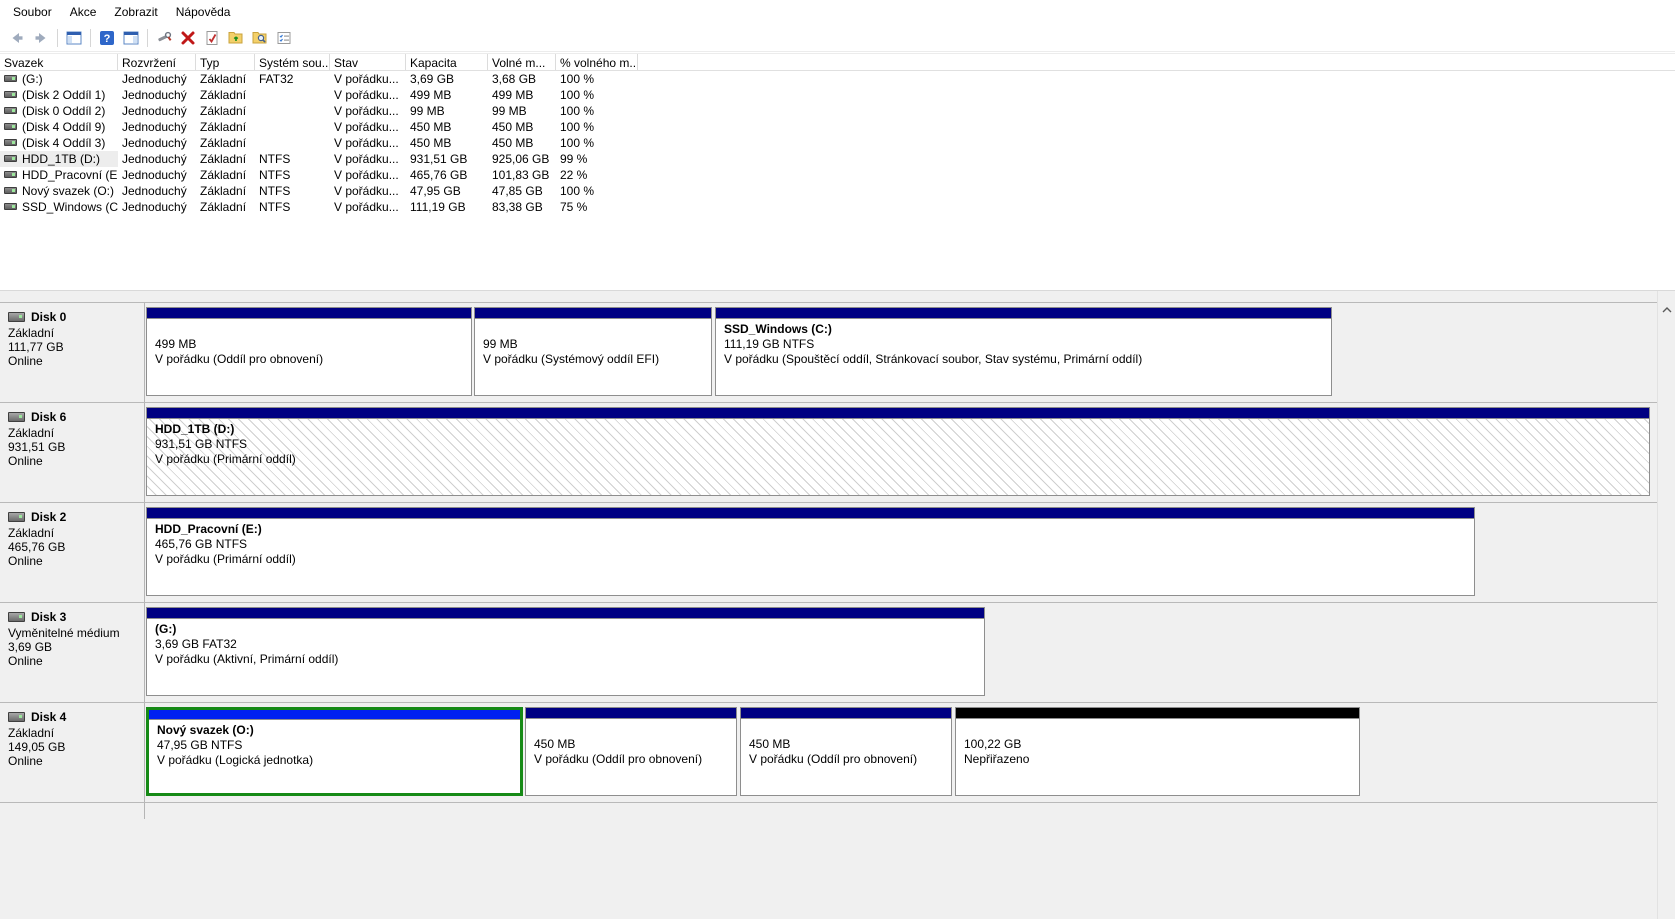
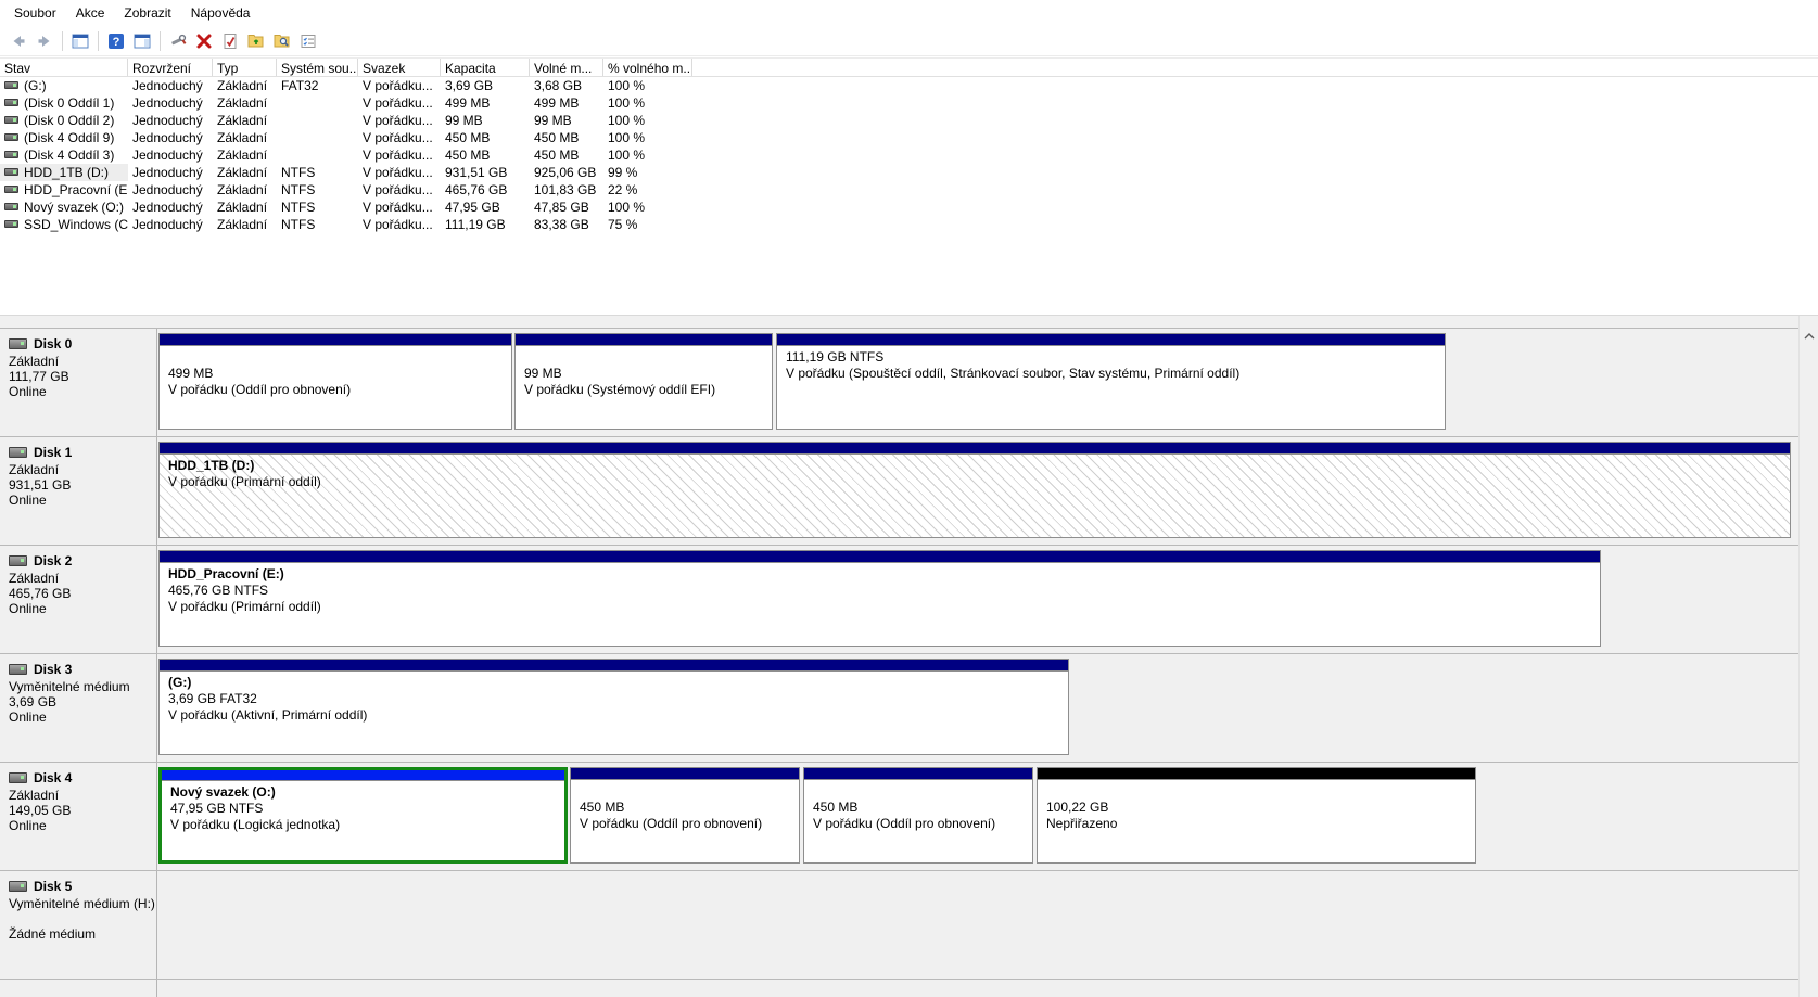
  Soubor
  Akce
  Zobrazit
  Nápověda
  ?
- Svazek
+ Stav
  Rozvržení
  Typ
  Systém sou..
- Stav
+ Svazek
  Kapacita
  Volné m...
  % volného m...
  (G:)
  Jednoduchý
  Základní
  FAT32
  V pořádku...
  3,69 GB
  3,68 GB
  100 %
- (Disk 2 Oddíl 1)
+ (Disk 0 Oddíl 1)
  Jednoduchý
  Základní
  V pořádku...
  499 MB
  499 MB
  100 %
  (Disk 0 Oddíl 2)
  Jednoduchý
  Základní
  V pořádku...
  99 MB
  99 MB
  100 %
  (Disk 4 Oddíl 9)
  Jednoduchý
  Základní
  V pořádku...
  450 MB
  450 MB
  100 %
  (Disk 4 Oddíl 3)
  Jednoduchý
  Základní
  V pořádku...
  450 MB
  450 MB
  100 %
  HDD_1TB (D:)
  Jednoduchý
  Základní
  NTFS
  V pořádku...
  931,51 GB
  925,06 GB
  99 %
  HDD_Pracovní (E
  Jednoduchý
  Základní
  NTFS
  V pořádku...
  465,76 GB
  101,83 GB
  22 %
  Nový svazek (O:)
  Jednoduchý
  Základní
  NTFS
  V pořádku...
  47,95 GB
  47,85 GB
  100 %
  SSD_Windows (C
  Jednoduchý
  Základní
  NTFS
  V pořádku...
  111,19 GB
  83,38 GB
  75 %
  Disk 0
  Základní
  111,77 GB
  Online
  499 MB
  V pořádku (Oddíl pro obnovení)
  99 MB
  V pořádku (Systémový oddíl EFI)
- SSD_Windows (C:)
  111,19 GB NTFS
  V pořádku (Spouštěcí oddíl, Stránkovací soubor, Stav systému, Primární oddíl)
- Disk 6
+ Disk 1
  Základní
  931,51 GB
  Online
  HDD_1TB (D:)
- 931,51 GB NTFS
  V pořádku (Primární oddíl)
  Disk 2
  Základní
  465,76 GB
  Online
  HDD_Pracovní (E:)
  465,76 GB NTFS
  V pořádku (Primární oddíl)
  Disk 3
  Vyměnitelné médium
  3,69 GB
  Online
  (G:)
  3,69 GB FAT32
  V pořádku (Aktivní, Primární oddíl)
  Disk 4
  Základní
  149,05 GB
  Online
  Nový svazek (O:)
  47,95 GB NTFS
  V pořádku (Logická jednotka)
  450 MB
  V pořádku (Oddíl pro obnovení)
  450 MB
  V pořádku (Oddíl pro obnovení)
  100,22 GB
  Nepřiřazeno
+ Disk 5
+ Vyměnitelné médium (H:)
+ Žádné médium
